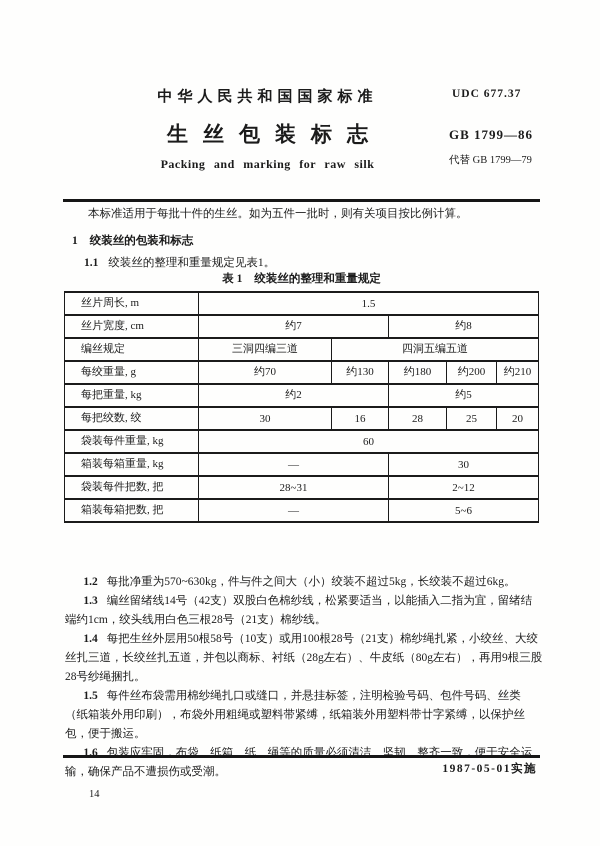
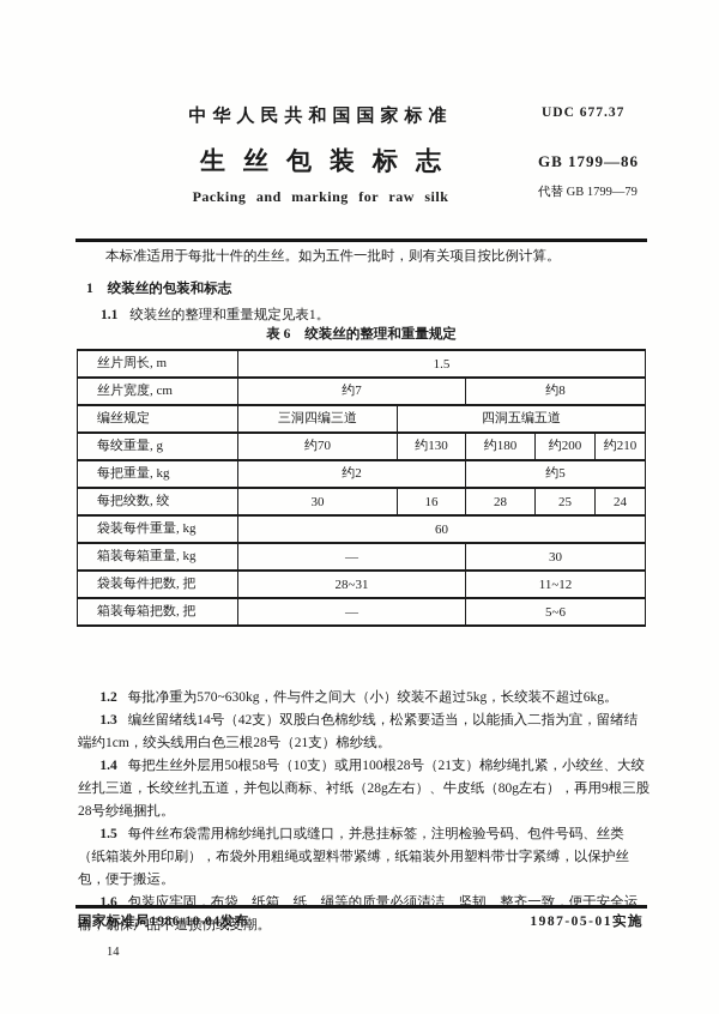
  中华人民共和国国家标准
  生丝包装标志
  Packing and marking for raw silk
  UDC 677.37
  GB 1799—86
  代替 GB 1799—79
  本标准适用于每批十件的生丝。如为五件一批时，则有关项目按比例计算。
  1 绞装丝的包装和标志
  1.1 绞装丝的整理和重量规定见表1。
- 表 1 绞装丝的整理和重量规定
+ 表 6 绞装丝的整理和重量规定
  丝片周长, m	1.5
  丝片宽度, cm	约7	约8
  编丝规定	三洞四编三道	四洞五编五道
  每绞重量, g	约70	约130	约180	约200	约210
  每把重量, kg	约2	约5
- 每把绞数, 绞	30	16	28	25	20
+ 每把绞数, 绞	30	16	28	25	24
  袋装每件重量, kg	60
  箱装每箱重量, kg	—	30
- 袋装每件把数, 把	28~31	2~12
+ 袋装每件把数, 把	28~31	11~12
  箱装每箱把数, 把	—	5~6
  1.2 每批净重为570~630kg，件与件之间大（小）绞装不超过5kg，长绞装不超过6kg。
  1.3 编丝留绪线14号（42支）双股白色棉纱线，松紧要适当，以能插入二指为宜，留绪结端约1cm，绞头线用白色三根28号（21支）棉纱线。
  1.4 每把生丝外层用50根58号（10支）或用100根28号（21支）棉纱绳扎紧，小绞丝、大绞丝扎三道，长绞丝扎五道，并包以商标、衬纸（28g左右）、牛皮纸（80g左右），再用9根三股28号纱绳捆扎。
  1.5 每件丝布袋需用棉纱绳扎口或缝口，并悬挂标签，注明检验号码、包件号码、丝类（纸箱装外用印刷），布袋外用粗绳或塑料带紧缚，纸箱装外用塑料带廿字紧缚，以保护丝包，便于搬运。
  1.6 包装应牢固，布袋、纸箱、纸、绳等的质量必须清洁、坚韧、整齐一致，便于安全运输，确保产品不遭损伤或受潮。
+ 国家标准局1986-10-04发布
  1987-05-01实施
  14
